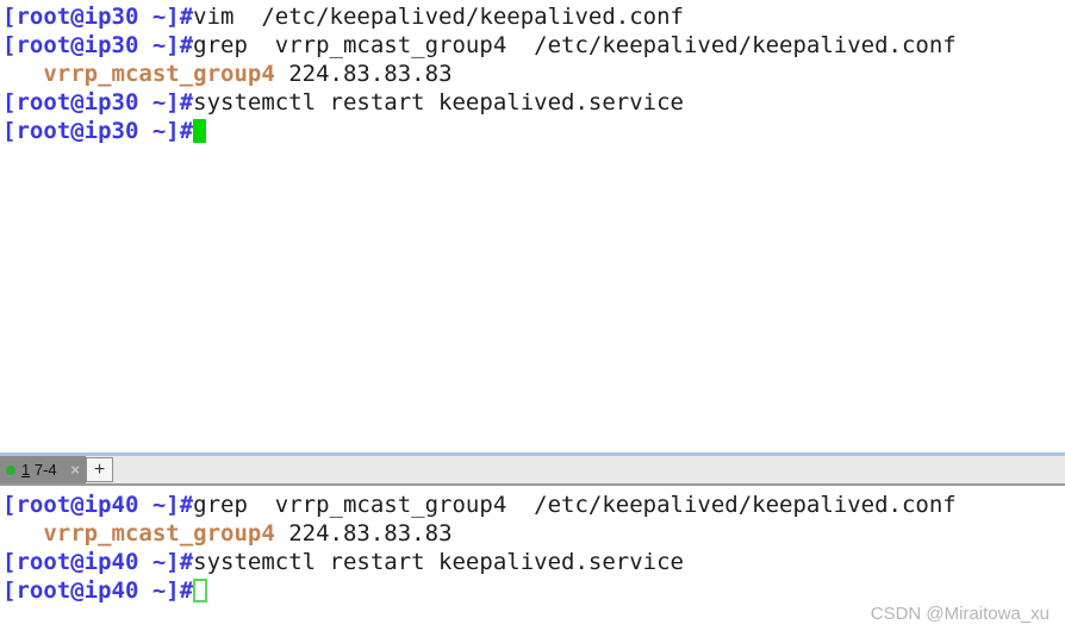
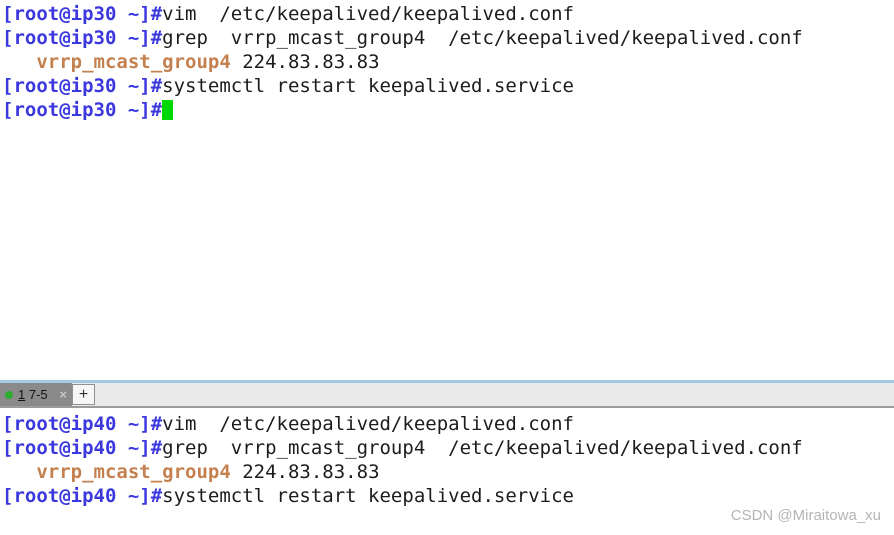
  [root@ip30 ~]#vim /etc/keepalived/keepalived.conf
  [root@ip30 ~]#grep vrrp_mcast_group4 /etc/keepalived/keepalived.conf
  vrrp_mcast_group4 224.83.83.83
  [root@ip30 ~]#systemctl restart keepalived.service
  [root@ip30 ~]#
- 1 7-4
+ 1 7-5
  ×
  +
+ [root@ip40 ~]#vim /etc/keepalived/keepalived.conf
  [root@ip40 ~]#grep vrrp_mcast_group4 /etc/keepalived/keepalived.conf
  vrrp_mcast_group4 224.83.83.83
  [root@ip40 ~]#systemctl restart keepalived.service
- [root@ip40 ~]#
  CSDN @Miraitowa_xu
